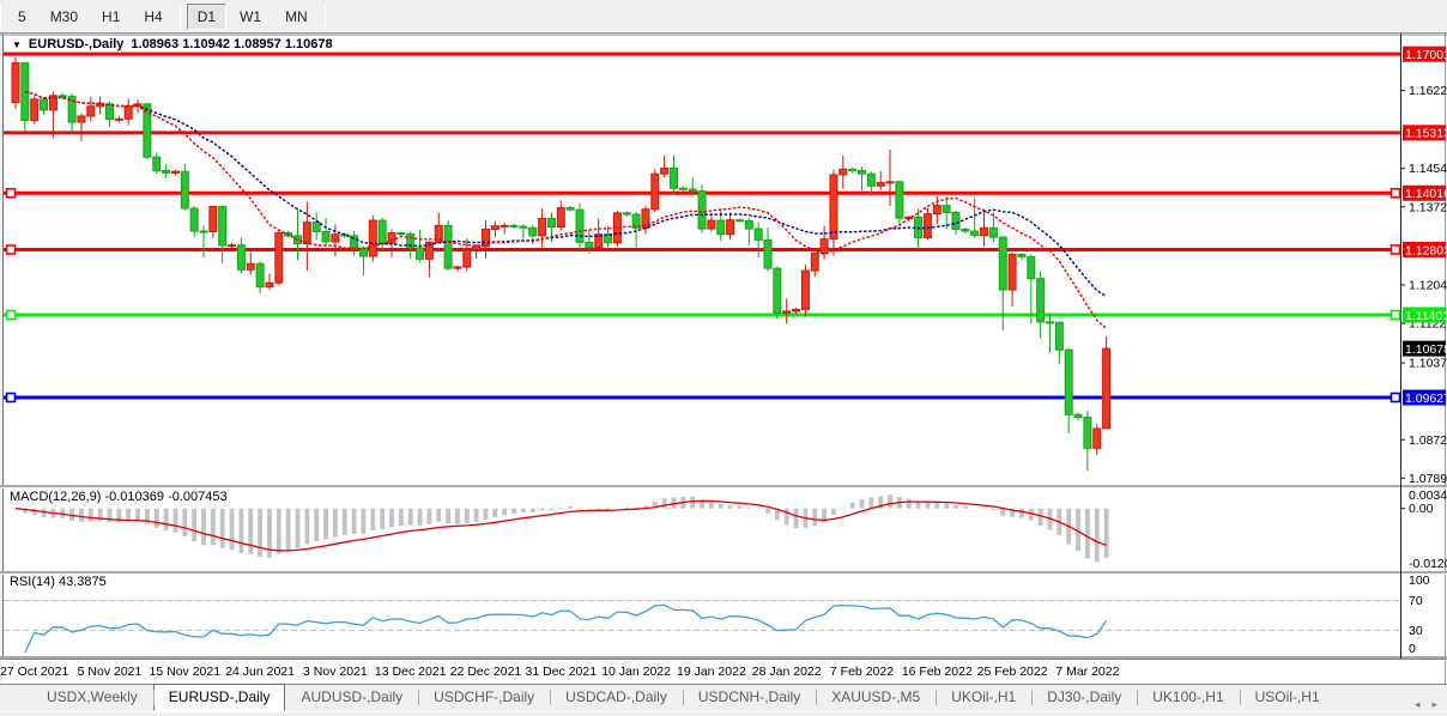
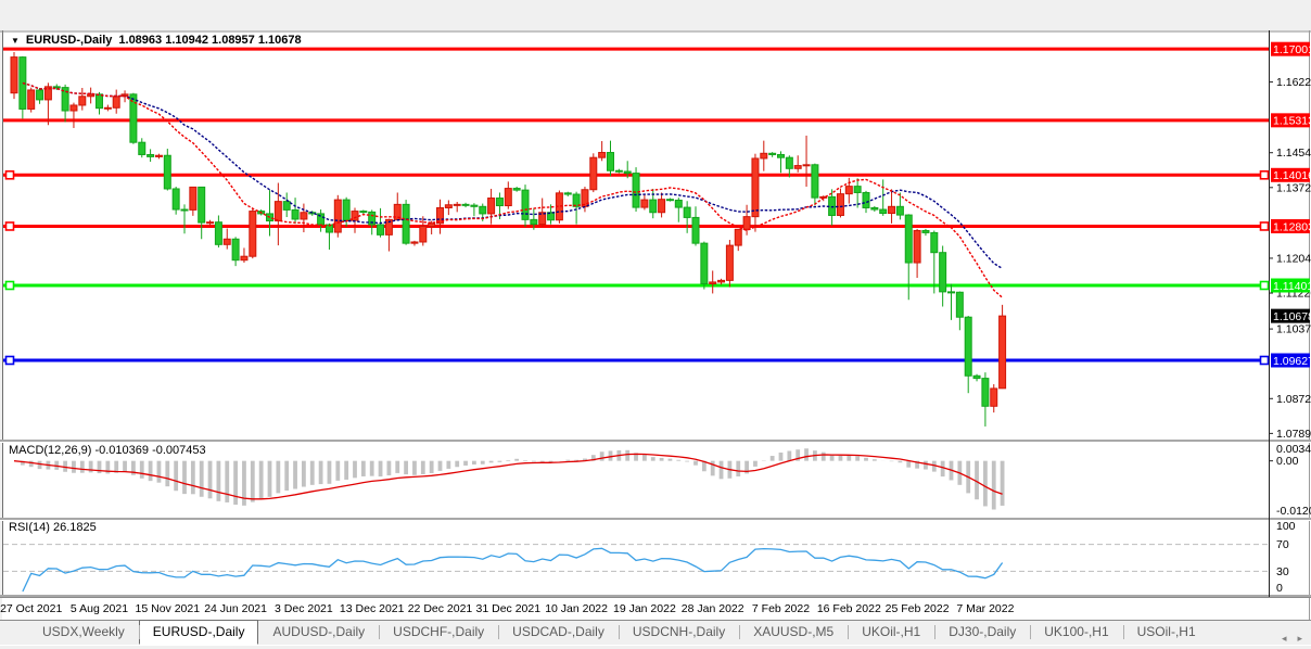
- 5
- M30
- H1
- H4
- D1
- W1
- MN
  1.1622
  1.1454
  1.1372
  1.1204
  1.1122
  1.1037
  1.0872
  1.0789
  1.1700
  1.1531
  1.1401
  1.1280
  1.11401
  1.0962
  1.1067
  0.0034
  0.00
  100
  70
  30
  0
  27 Oct 2021
- 5 Nov 2021
+ 5 Aug 2021
  15 Nov 2021
  24 Jun 2021
- 3 Nov 2021
+ 3 Dec 2021
  13 Dec 2021
  22 Dec 2021
  31 Dec 2021
  10 Jan 2022
  19 Jan 2022
  28 Jan 2022
  7 Feb 2022
  16 Feb 2022
  25 Feb 2022
  7 Mar 2022
  ▼
  EURUSD-,Daily
  1.08963 1.10942 1.08957 1.10678
  MACD(12,26,9) -0.010369 -0.007453
- RSI(14) 43.3875
+ RSI(14) 26.1825
  USDX,Weekly
  EURUSD-,Daily
  AUDUSD-,Daily
  USDCHF-,Daily
  USDCAD-,Daily
  USDCNH-,Daily
  XAUUSD-,M5
  UKOil-,H1
  DJ30-,Daily
  UK100-,H1
  USOil-,H1
  ◂
  ▸
